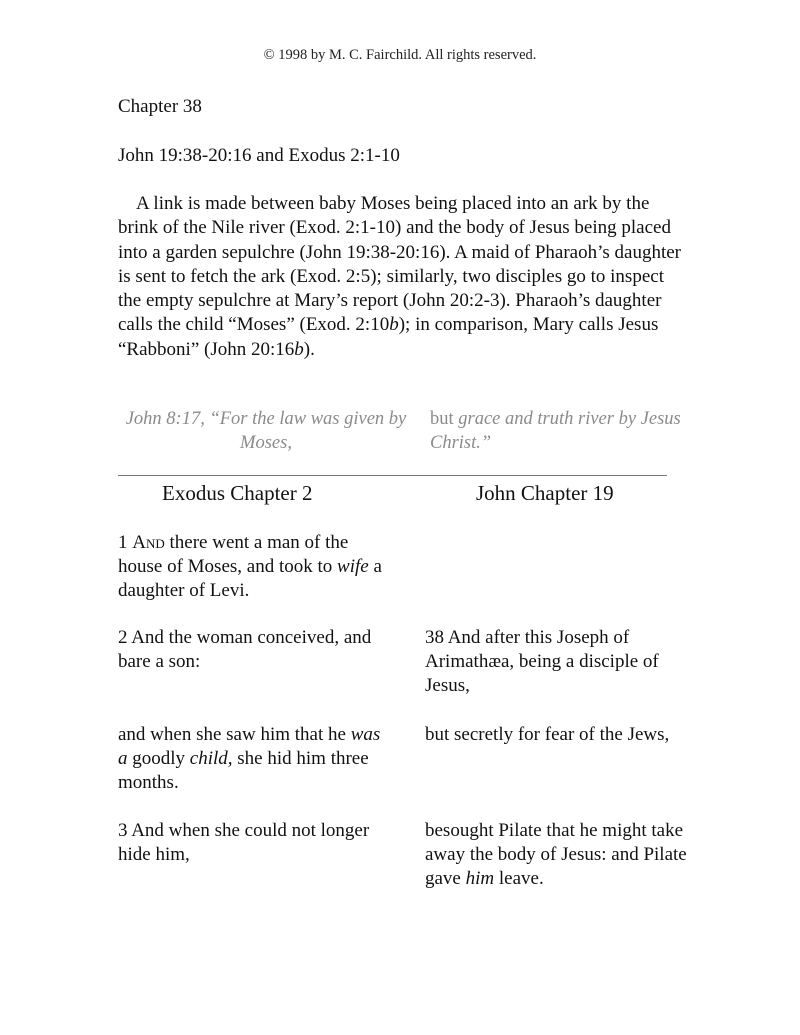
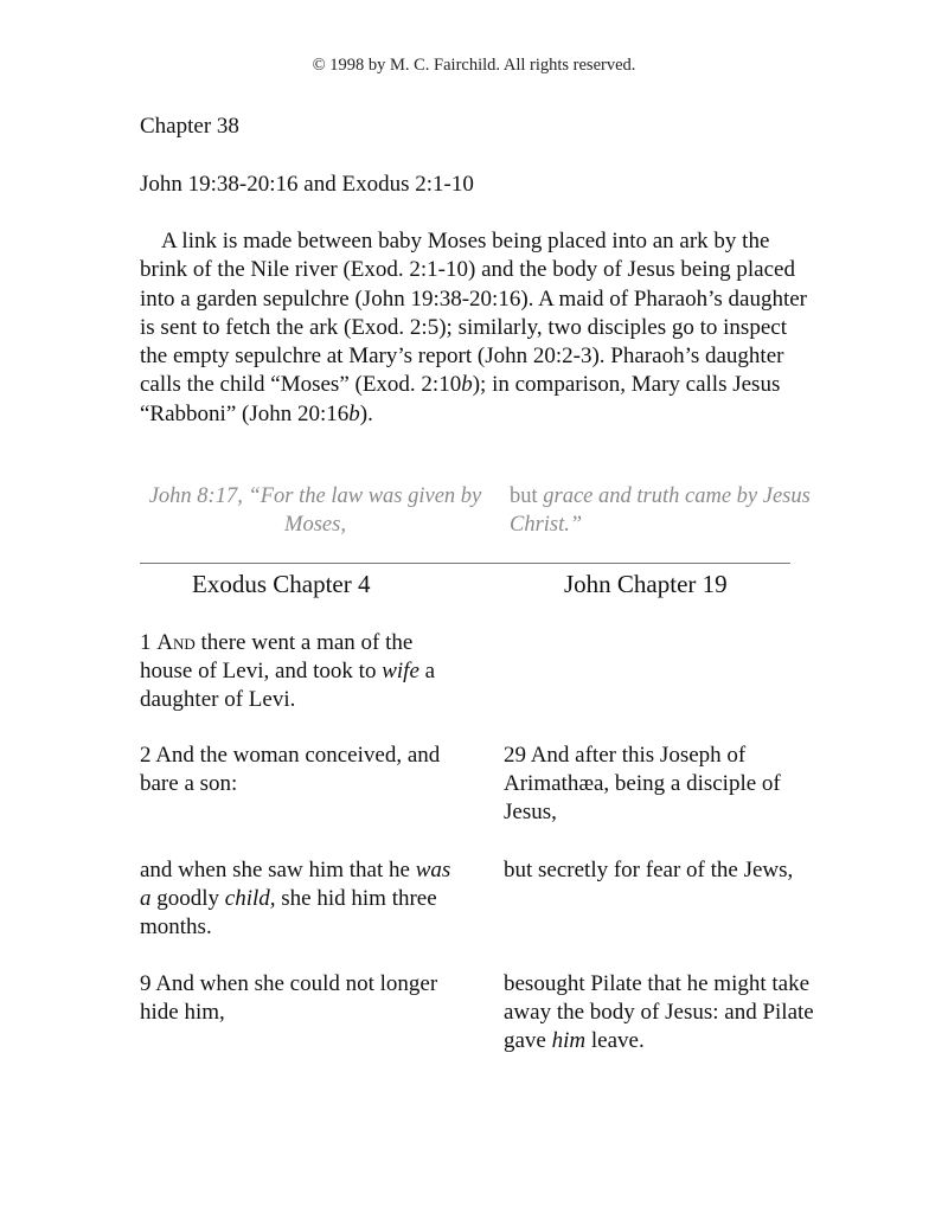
  © 1998 by M. C. Fairchild. All rights reserved.
  Chapter 38
  John 19:38-20:16 and Exodus 2:1-10
  A link is made between baby Moses being placed into an ark by the brink of the Nile river (Exod. 2:1-10) and the body of Jesus being placed into a garden sepulchre (John 19:38-20:16). A maid of Pharaoh’s daughter is sent to fetch the ark (Exod. 2:5); similarly, two disciples go to inspect the empty sepulchre at Mary’s report (John 20:2-3). Pharaoh’s daughter calls the child “Moses” (Exod. 2:10b); in comparison, Mary calls Jesus “Rabboni” (John 20:16b).
  John 8:17, “For the law was given by Moses,
- but grace and truth river by Jesus Christ.”
+ but grace and truth came by Jesus Christ.”
- Exodus Chapter 2
+ Exodus Chapter 4
  John Chapter 19
- 1 And there went a man of the house of Moses, and took to wife a daughter of Levi.
+ 1 And there went a man of the house of Levi, and took to wife a daughter of Levi.
  2 And the woman conceived, and bare a son:
- 38 And after this Joseph of Arimathæa, being a disciple of Jesus,
+ 29 And after this Joseph of Arimathæa, being a disciple of Jesus,
  and when she saw him that he was a goodly child, she hid him three months.
  but secretly for fear of the Jews,
- 3 And when she could not longer hide him,
+ 9 And when she could not longer hide him,
  besought Pilate that he might take away the body of Jesus: and Pilate gave him leave.
